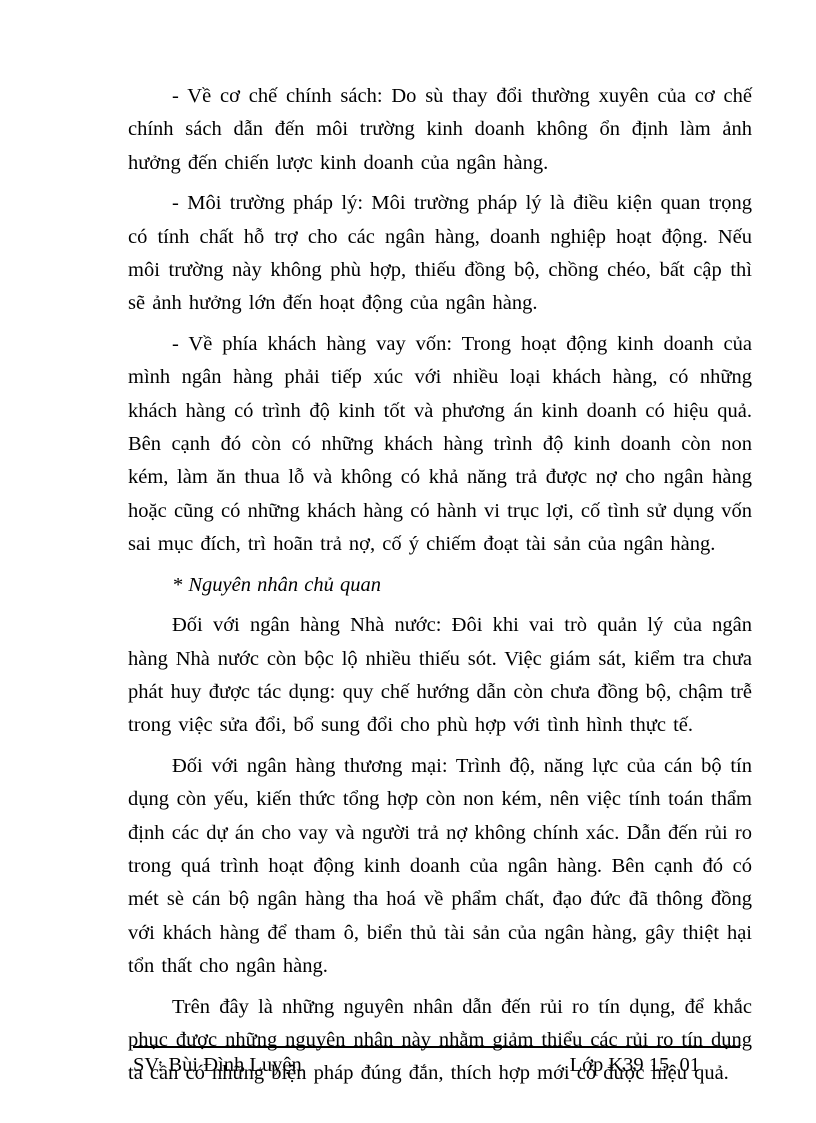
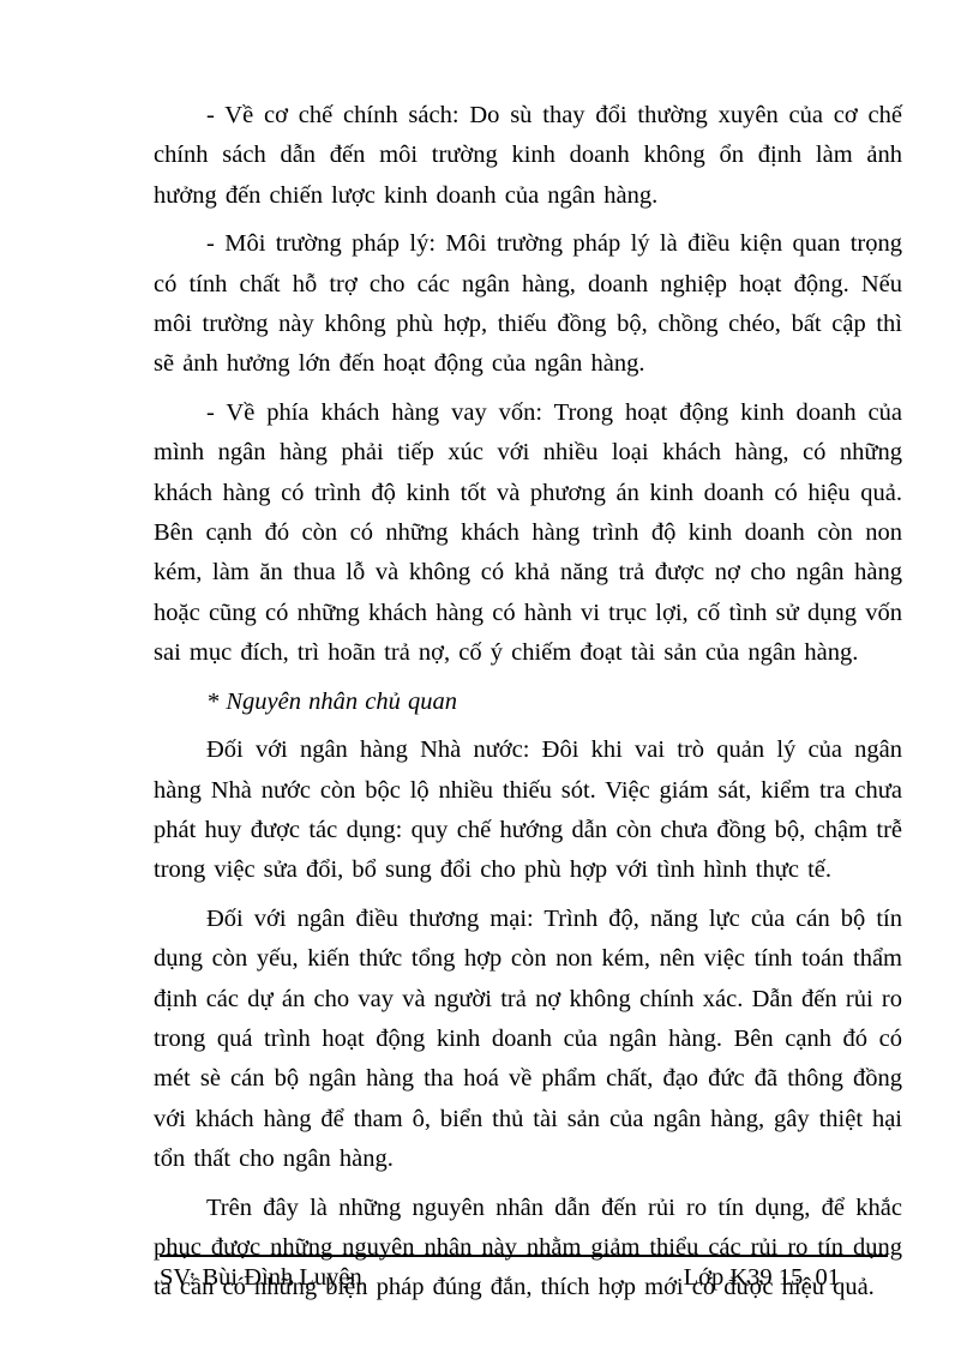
  - Về cơ chế chính sách: Do sù thay đổi thường xuyên của cơ chế chính sách dẫn đến môi trường kinh doanh không ổn định làm ảnh hưởng đến chiến lược kinh doanh của ngân hàng.
  - Môi trường pháp lý: Môi trường pháp lý là điều kiện quan trọng có tính chất hỗ trợ cho các ngân hàng, doanh nghiệp hoạt động. Nếu môi trường này không phù hợp, thiếu đồng bộ, chồng chéo, bất cập thì sẽ ảnh hưởng lớn đến hoạt động của ngân hàng.
  - Về phía khách hàng vay vốn: Trong hoạt động kinh doanh của mình ngân hàng phải tiếp xúc với nhiều loại khách hàng, có những khách hàng có trình độ kinh tốt và phương án kinh doanh có hiệu quả. Bên cạnh đó còn có những khách hàng trình độ kinh doanh còn non kém, làm ăn thua lỗ và không có khả năng trả được nợ cho ngân hàng hoặc cũng có những khách hàng có hành vi trục lợi, cố tình sử dụng vốn sai mục đích, trì hoãn trả nợ, cố ý chiếm đoạt tài sản của ngân hàng.
  * Nguyên nhân chủ quan
  Đối với ngân hàng Nhà nước: Đôi khi vai trò quản lý của ngân hàng Nhà nước còn bộc lộ nhiều thiếu sót. Việc giám sát, kiểm tra chưa phát huy được tác dụng: quy chế hướng dẫn còn chưa đồng bộ, chậm trễ trong việc sửa đổi, bổ sung đổi cho phù hợp với tình hình thực tế.
- Đối với ngân hàng thương mại: Trình độ, năng lực của cán bộ tín dụng còn yếu, kiến thức tổng hợp còn non kém, nên việc tính toán thẩm định các dự án cho vay và người trả nợ không chính xác. Dẫn đến rủi ro trong quá trình hoạt động kinh doanh của ngân hàng. Bên cạnh đó có mét sè cán bộ ngân hàng tha hoá về phẩm chất, đạo đức đã thông đồng với khách hàng để tham ô, biển thủ tài sản của ngân hàng, gây thiệt hại tổn thất cho ngân hàng.
+ Đối với ngân điều thương mại: Trình độ, năng lực của cán bộ tín dụng còn yếu, kiến thức tổng hợp còn non kém, nên việc tính toán thẩm định các dự án cho vay và người trả nợ không chính xác. Dẫn đến rủi ro trong quá trình hoạt động kinh doanh của ngân hàng. Bên cạnh đó có mét sè cán bộ ngân hàng tha hoá về phẩm chất, đạo đức đã thông đồng với khách hàng để tham ô, biển thủ tài sản của ngân hàng, gây thiệt hại tổn thất cho ngân hàng.
  Trên đây là những nguyên nhân dẫn đến rủi ro tín dụng, để khắc phục được những nguyên nhân này nhằm giảm thiểu các rủi ro tín dụng ta cần có những biện pháp đúng đắn, thích hợp mới có được hiệu quả.
  SV: Bùi Đình Luyện
  Lớp K39 15. 01
